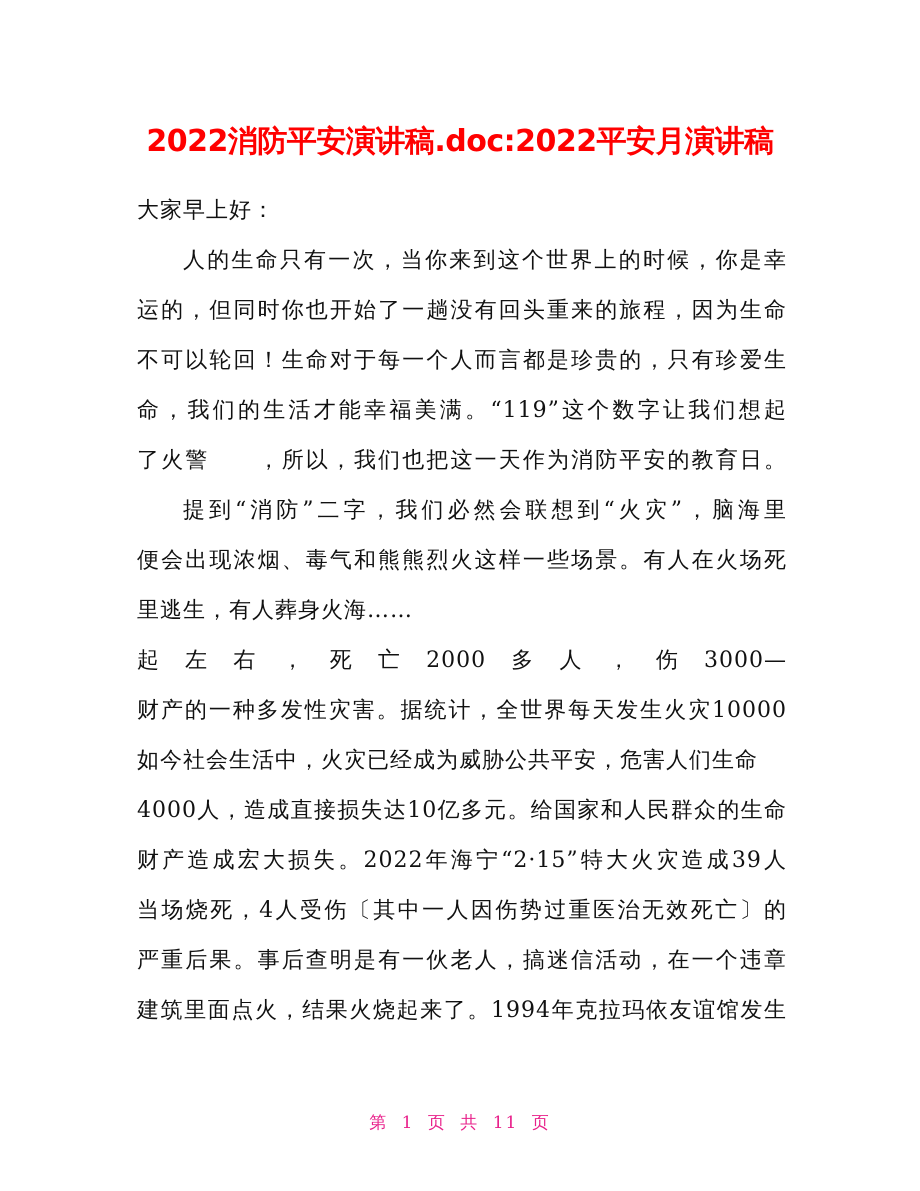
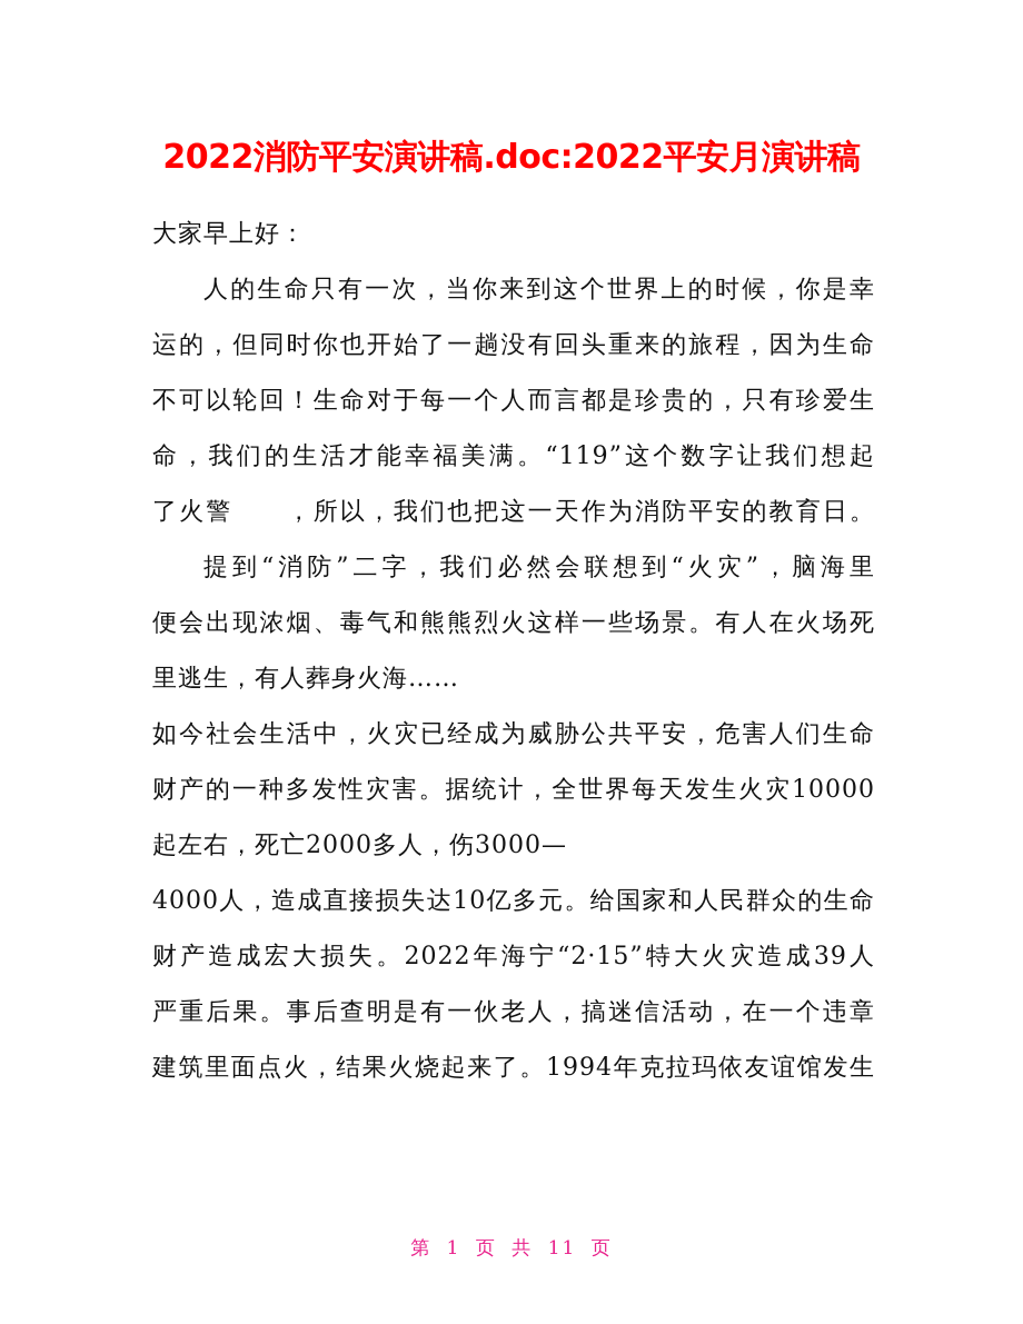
  2022消防平安演讲稿.doc:2022平安月演讲稿
  大家早上好：
  人的生命只有一次，当你来到这个世界上的时候，你是幸
  运的，但同时你也开始了一趟没有回头重来的旅程，因为生命
  不可以轮回！生命对于每一个人而言都是珍贵的，只有珍爱生
  命，我们的生活才能幸福美满。“119”这个数字让我们想起
  了火警 ，所以，我们也把这一天作为消防平安的教育日。
  提到“消防”二字，我们必然会联想到“火灾”，脑海里
  便会出现浓烟、毒气和熊熊烈火这样一些场景。有人在火场死
  里逃生，有人葬身火海……
- 起左右，死亡2000多人，伤3000—
+ 如今社会生活中，火灾已经成为威胁公共平安，危害人们生命
  财产的一种多发性灾害。据统计，全世界每天发生火灾10000
- 如今社会生活中，火灾已经成为威胁公共平安，危害人们生命
+ 起左右，死亡2000多人，伤3000—
  4000人，造成直接损失达10亿多元。给国家和人民群众的生命
  财产造成宏大损失。2022年海宁“2·15”特大火灾造成39人
- 当场烧死，4人受伤〔其中一人因伤势过重医治无效死亡〕的
  严重后果。事后查明是有一伙老人，搞迷信活动，在一个违章
  建筑里面点火，结果火烧起来了。1994年克拉玛依友谊馆发生
  第 1 页 共 11 页
